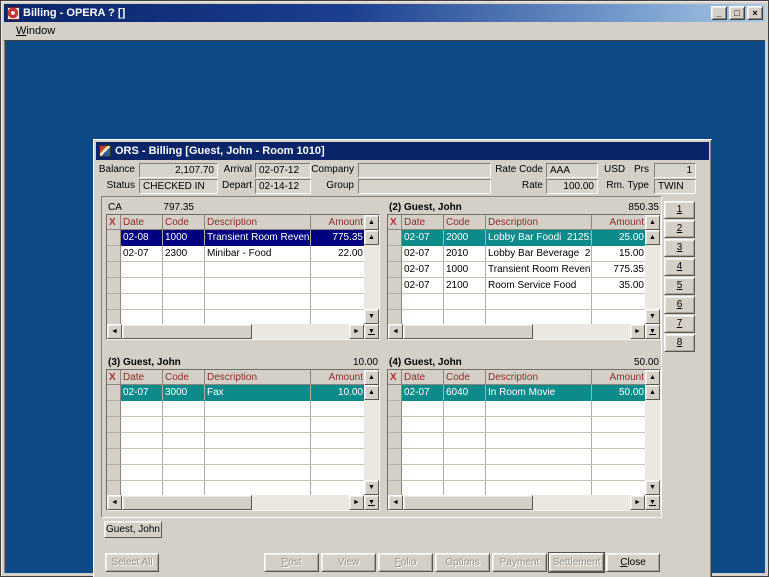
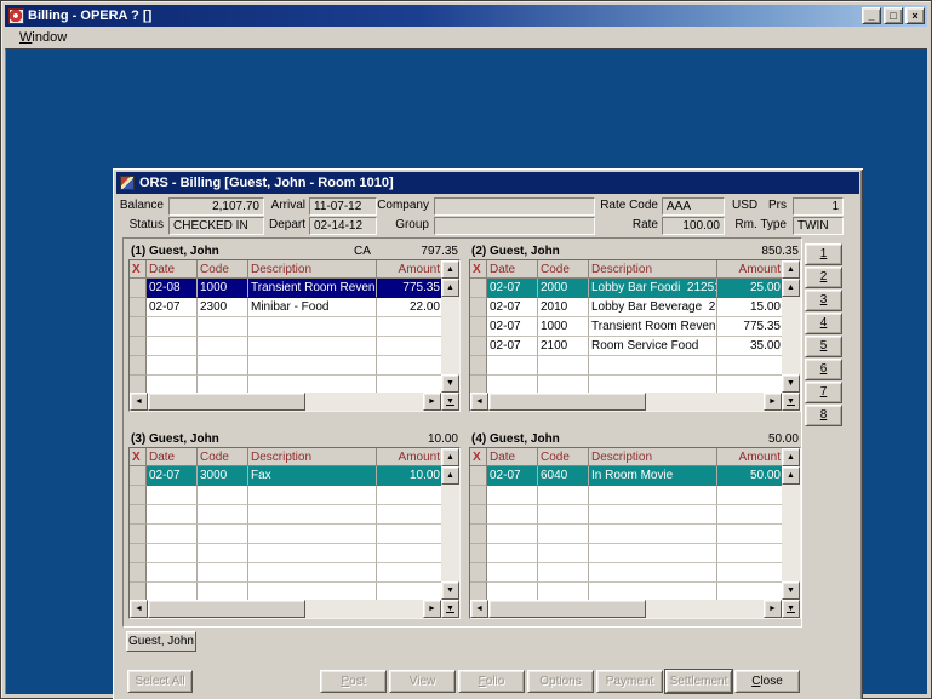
  Billing - OPERA ? []
  _
  □
  ×
  Window
  ORS - Billing [Guest, John - Room 1010]
  Balance
  2,107.70
  Arrival
- 02-07-12
+ 11-07-12
  Company
  Rate Code
  AAA
  USD
  Prs
  1
  Status
  CHECKED IN
  Depart
  02-14-12
  Group
  Rate
  100.00
  Rm. Type
  TWIN
+ (1) Guest, John
  CA
  797.35
  X
  Date
  Code
  Description
  Amount
  02-08
  1000
  Transient Room Reven
  775.35
  02-07
  2300
  Minibar - Food
  22.00
  (2) Guest, John
  850.35
  X
  Date
  Code
  Description
  Amount
  02-07
  2000
  Lobby Bar Foodi 2125
  25.00
  02-07
  2010
  Lobby Bar Beverage 2
  15.00
  02-07
  1000
  Transient Room Reven
  775.35
  02-07
  2100
  Room Service Food
  35.00
  (3) Guest, John
  10.00
  X
  Date
  Code
  Description
  Amount
  02-07
  3000
  Fax
  10.00
  (4) Guest, John
  50.00
  X
  Date
  Code
  Description
  Amount
  02-07
  6040
  In Room Movie
  50.00
  1
  2
  3
  4
  5
  6
  7
  8
  Guest, John
  Select All
  Post
  View
  Folio
  Options
  Payment
  Settlement
  Close
